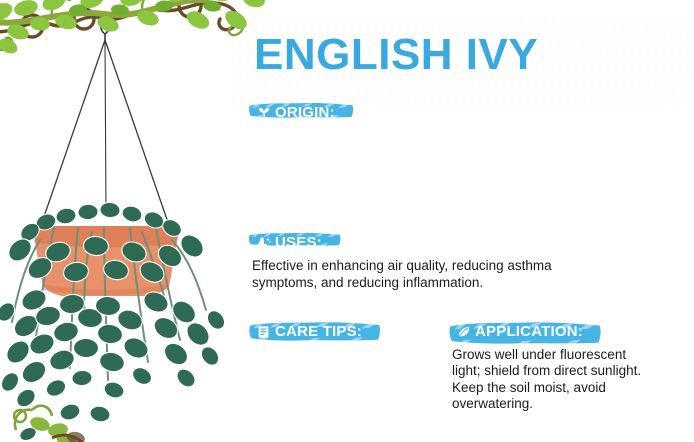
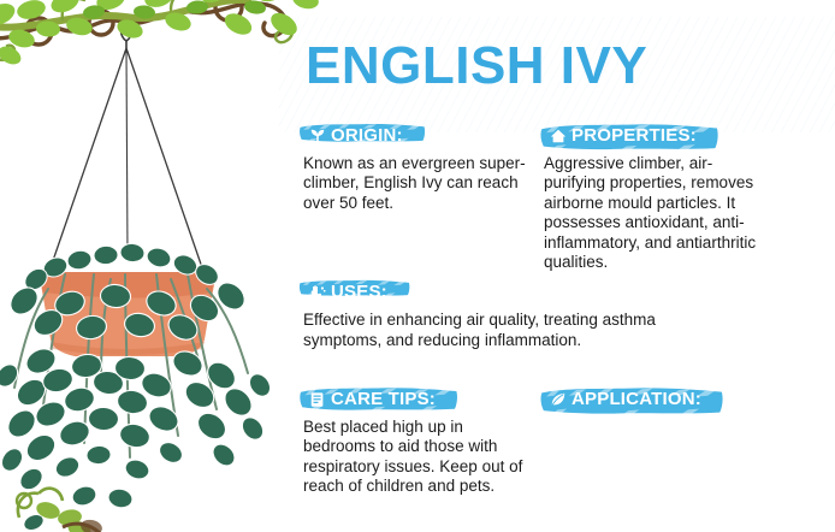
  ENGLISH IVY
  ORIGIN:
+ Known as an evergreen super-climber, English Ivy can reach over 50 feet.
+ PROPERTIES:
+ Aggressive climber, air-purifying properties, removes airborne mould particles. It possesses antioxidant, anti-inflammatory, and antiarthritic qualities.
  USES:
- Effective in enhancing air quality, reducing asthma symptoms, and reducing inflammation.
+ Effective in enhancing air quality, treating asthma symptoms, and reducing inflammation.
  CARE TIPS:
+ Best placed high up in bedrooms to aid those with respiratory issues. Keep out of reach of children and pets.
  APPLICATION:
- Grows well under fluorescent light; shield from direct sunlight. Keep the soil moist, avoid overwatering.
